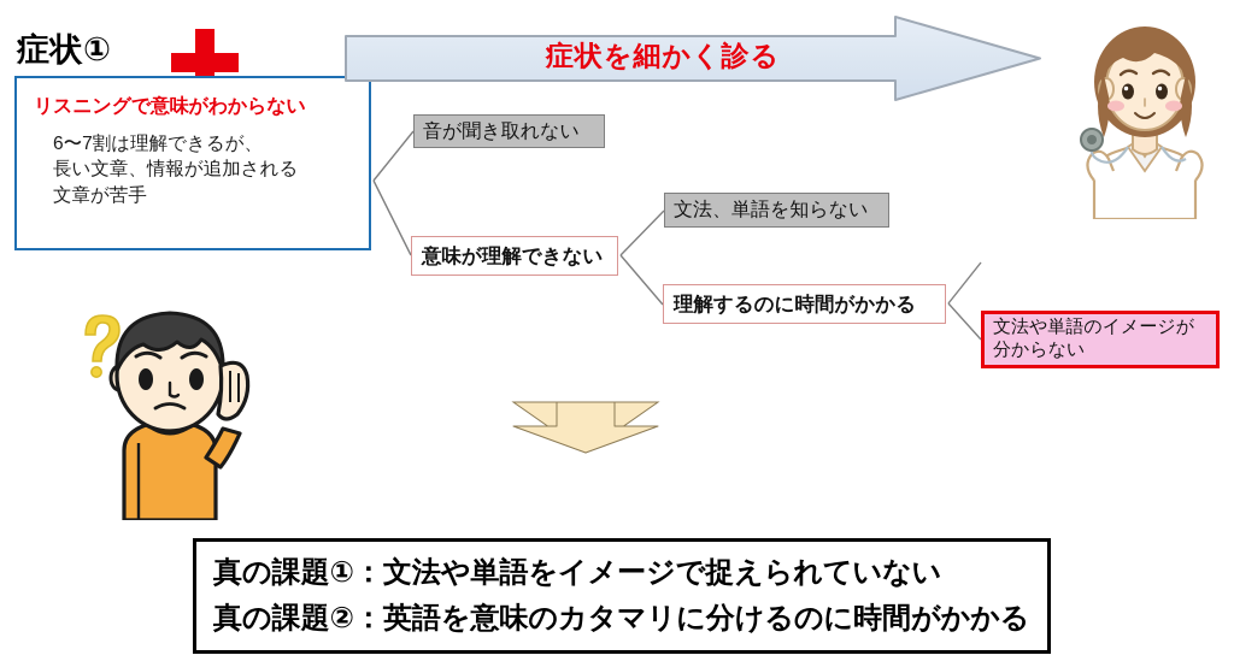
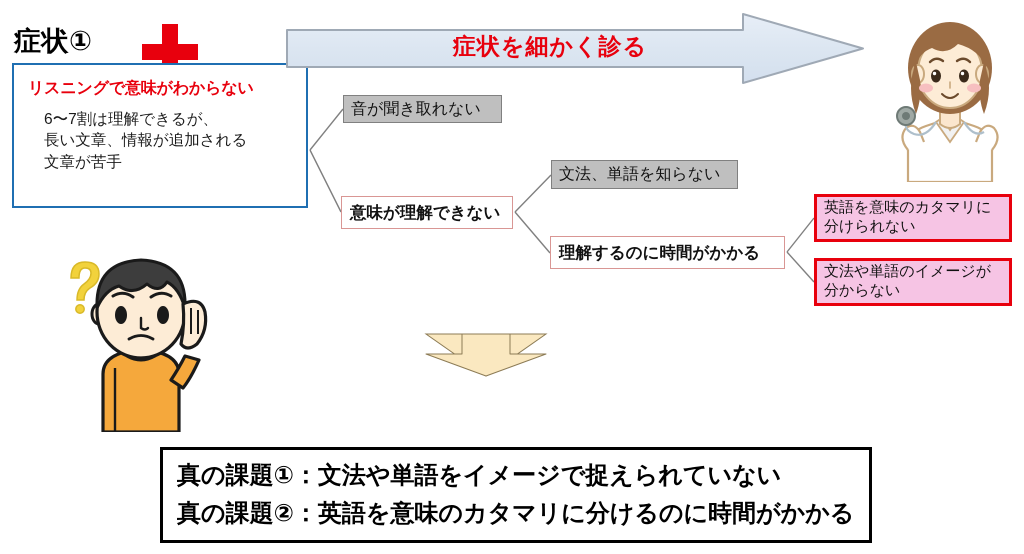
  症状①
  リスニングで意味がわからない
  6〜7割は理解できるが、
  長い文章、情報が追加される
  文章が苦手
  症状を細かく診る
  音が聞き取れない
  意味が理解できない
  文法、単語を知らない
  理解するのに時間がかかる
+ 英語を意味のカタマリに
+ 分けられない
  文法や単語のイメージが
  分からない
  真の課題①：文法や単語をイメージで捉えられていない
  真の課題②：英語を意味のカタマリに分けるのに時間がかかる
